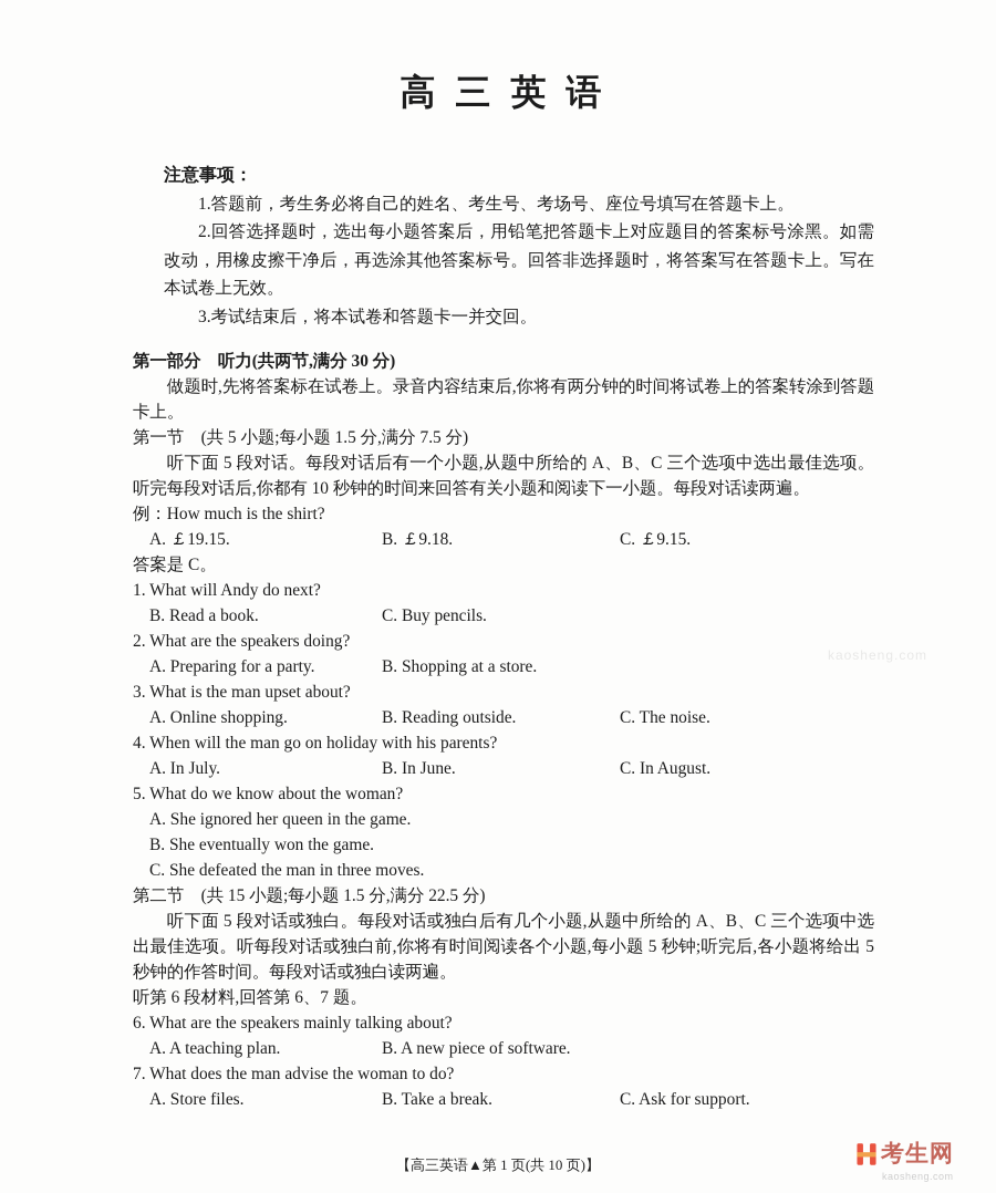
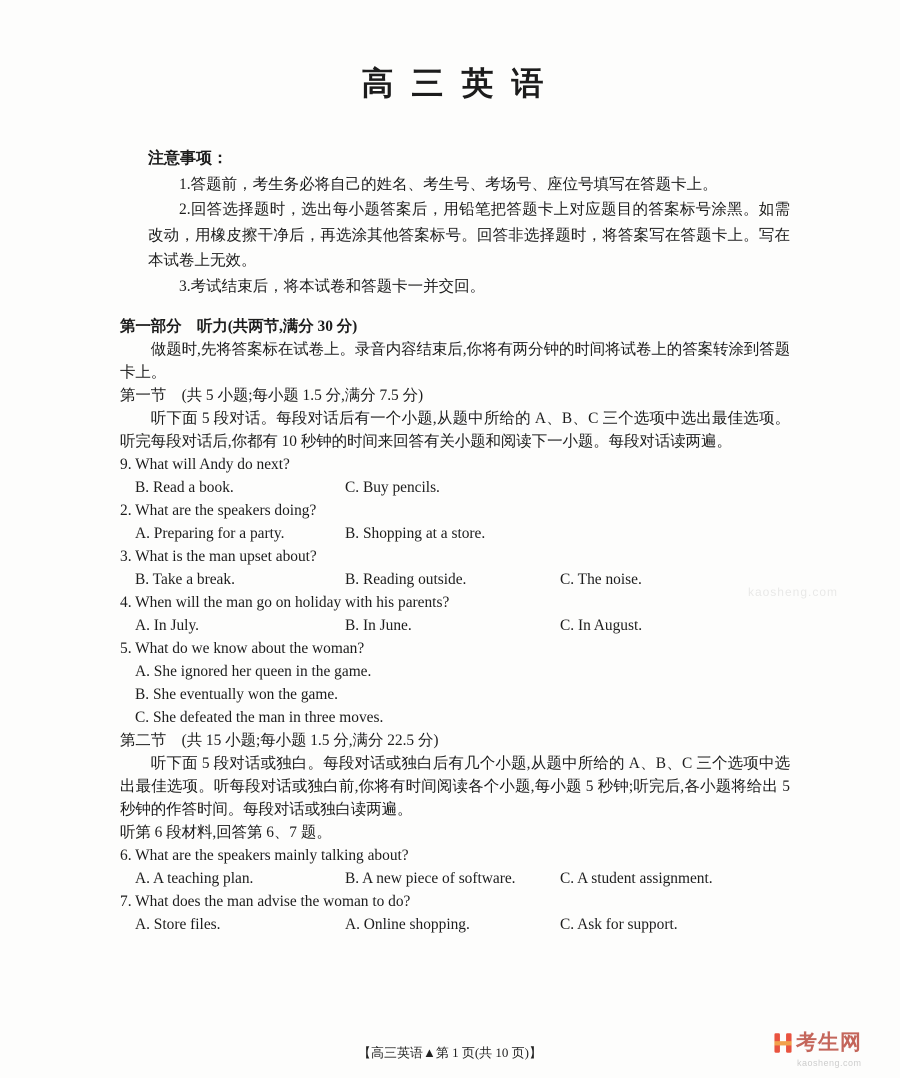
  高 三 英 语
  注意事项：
  1.答题前，考生务必将自己的姓名、考生号、考场号、座位号填写在答题卡上。
  2.回答选择题时，选出每小题答案后，用铅笔把答题卡上对应题目的答案标号涂黑。如需改动，用橡皮擦干净后，再选涂其他答案标号。回答非选择题时，将答案写在答题卡上。写在本试卷上无效。
  3.考试结束后，将本试卷和答题卡一并交回。
  第一部分 听力(共两节,满分 30 分)
  做题时,先将答案标在试卷上。录音内容结束后,你将有两分钟的时间将试卷上的答案转涂到答题卡上。
  第一节 (共 5 小题;每小题 1.5 分,满分 7.5 分)
  听下面 5 段对话。每段对话后有一个小题,从题中所给的 A、B、C 三个选项中选出最佳选项。听完每段对话后,你都有 10 秒钟的时间来回答有关小题和阅读下一小题。每段对话读两遍。
- 例：How much is the shirt?
- A. ￡19.15.
- B. ￡9.18.
- C. ￡9.15.
- 答案是 C。
- 1. What will Andy do next?
+ 9. What will Andy do next?
  B. Read a book.
  C. Buy pencils.
  2. What are the speakers doing?
  A. Preparing for a party.
  B. Shopping at a store.
  3. What is the man upset about?
- A. Online shopping.
+ B. Take a break.
  B. Reading outside.
  C. The noise.
  4. When will the man go on holiday with his parents?
  A. In July.
  B. In June.
  C. In August.
  5. What do we know about the woman?
  A. She ignored her queen in the game.
  B. She eventually won the game.
  C. She defeated the man in three moves.
  第二节 (共 15 小题;每小题 1.5 分,满分 22.5 分)
  听下面 5 段对话或独白。每段对话或独白后有几个小题,从题中所给的 A、B、C 三个选项中选出最佳选项。听每段对话或独白前,你将有时间阅读各个小题,每小题 5 秒钟;听完后,各小题将给出 5 秒钟的作答时间。每段对话或独白读两遍。
  听第 6 段材料,回答第 6、7 题。
  6. What are the speakers mainly talking about?
  A. A teaching plan.
  B. A new piece of software.
+ C. A student assignment.
  7. What does the man advise the woman to do?
  A. Store files.
- B. Take a break.
+ A. Online shopping.
  C. Ask for support.
  【高三英语▲第 1 页(共 10 页)】
  考生网
  kaosheng.com
